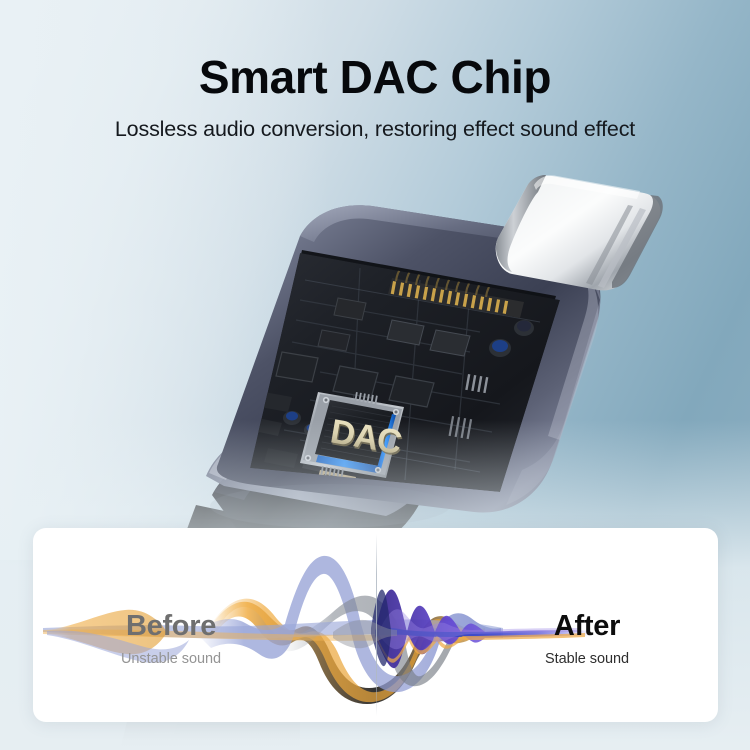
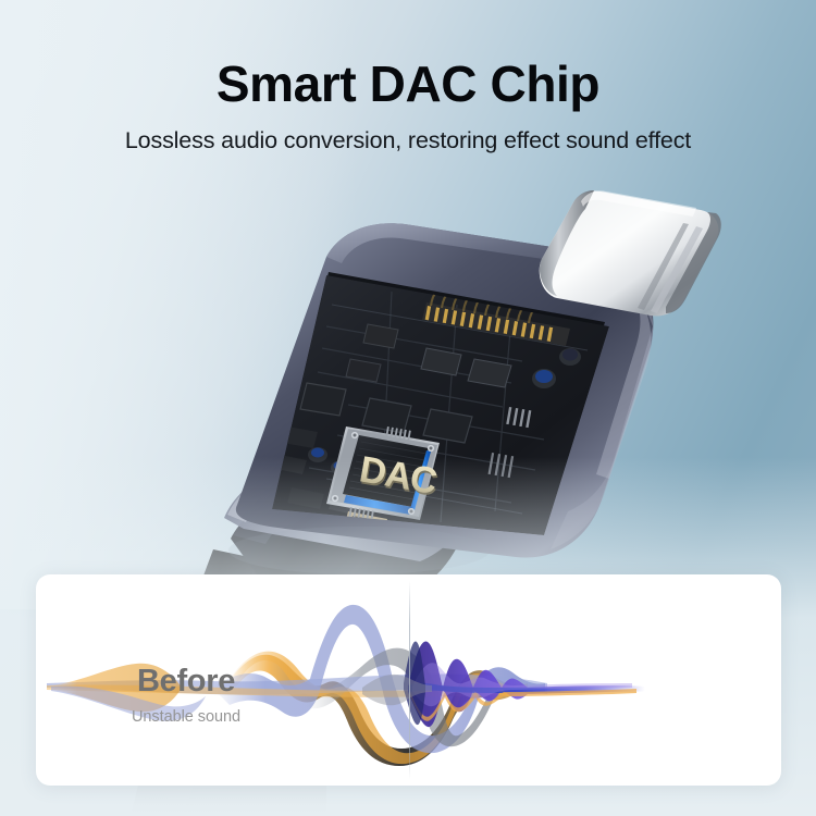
  Smart DAC Chip
  Lossless audio conversion, restoring effect sound effect
  Before
  Unstable sound
- After
- Stable sound
